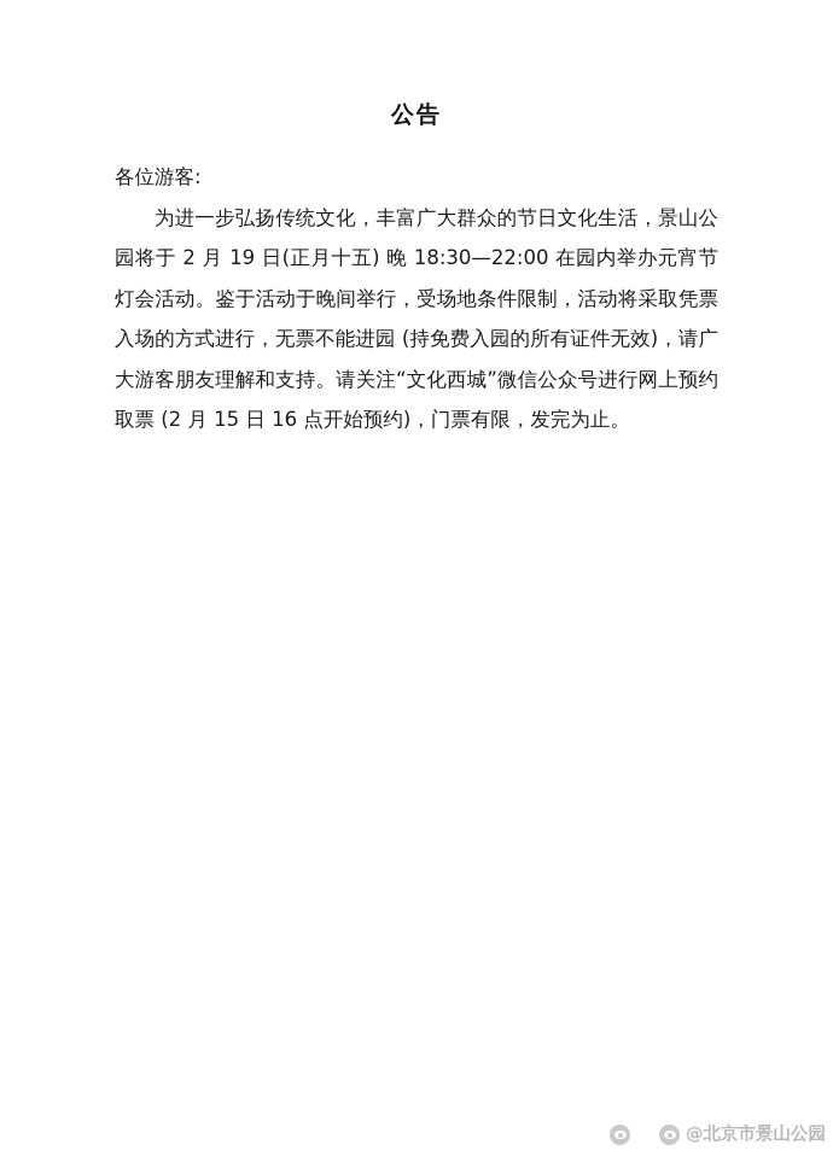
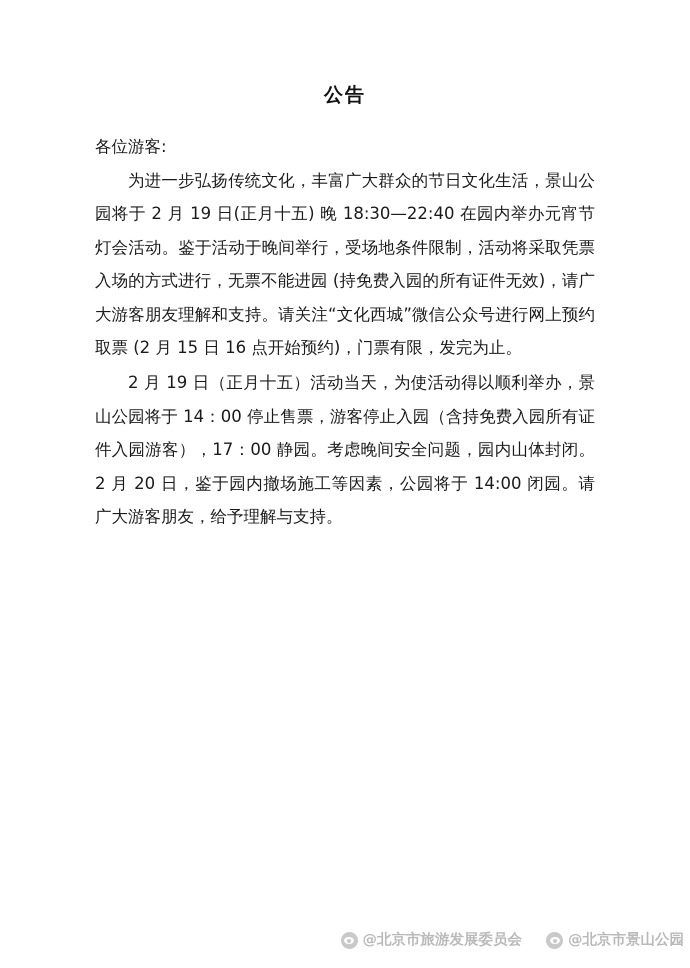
  公告
  各位游客:
- 为进一步弘扬传统文化，丰富广大群众的节日文化生活，景山公园将于 2 月 19 日(正月十五) 晚 18:30—22:00 在园内举办元宵节灯会活动。鉴于活动于晚间举行，受场地条件限制，活动将采取凭票入场的方式进行，无票不能进园 (持免费入园的所有证件无效)，请广大游客朋友理解和支持。请关注“文化西城”微信公众号进行网上预约取票 (2 月 15 日 16 点开始预约)，门票有限，发完为止。
+ 为进一步弘扬传统文化，丰富广大群众的节日文化生活，景山公园将于 2 月 19 日(正月十五) 晚 18:30—22:40 在园内举办元宵节灯会活动。鉴于活动于晚间举行，受场地条件限制，活动将采取凭票入场的方式进行，无票不能进园 (持免费入园的所有证件无效)，请广大游客朋友理解和支持。请关注“文化西城”微信公众号进行网上预约取票 (2 月 15 日 16 点开始预约)，门票有限，发完为止。
+ 2 月 19 日（正月十五）活动当天，为使活动得以顺利举办，景山公园将于 14：00 停止售票，游客停止入园（含持免费入园所有证件入园游客），17：00 静园。考虑晚间安全问题，园内山体封闭。2 月 20 日，鉴于园内撤场施工等因素，公园将于 14:00 闭园。请广大游客朋友，给予理解与支持。
+ @北京市旅游发展委员会
  @北京市景山公园
